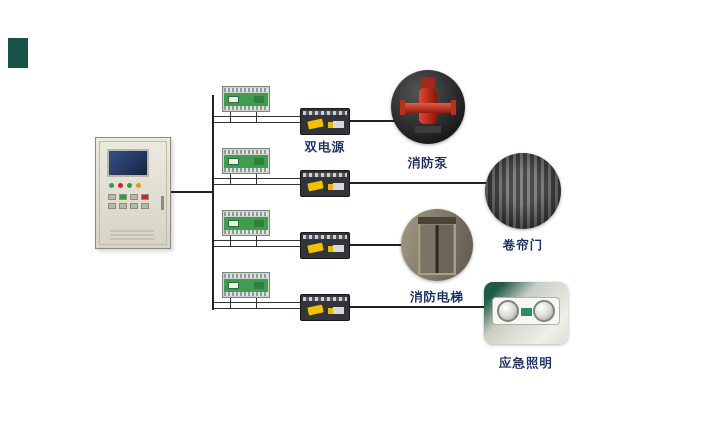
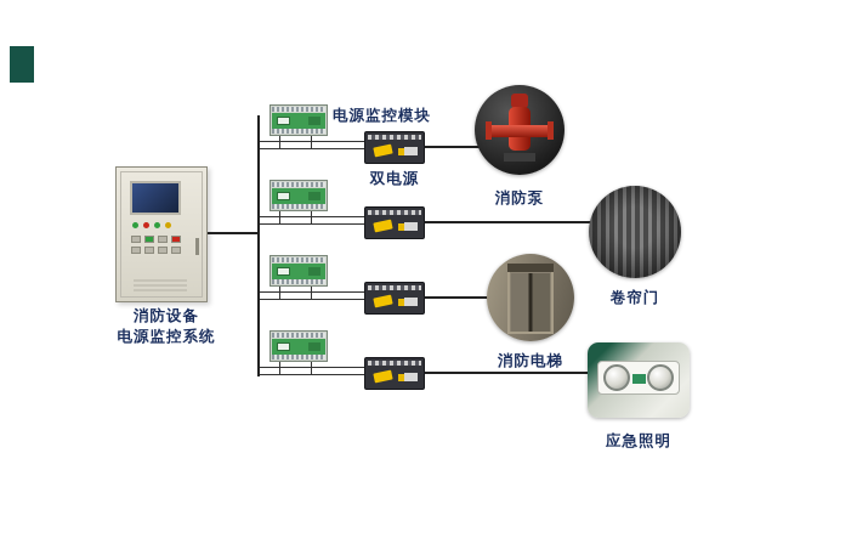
+ 消防设备
+ 电源监控系统
+ 电源监控模块
  双电源
  消防泵
  卷帘门
  消防电梯
  应急照明
